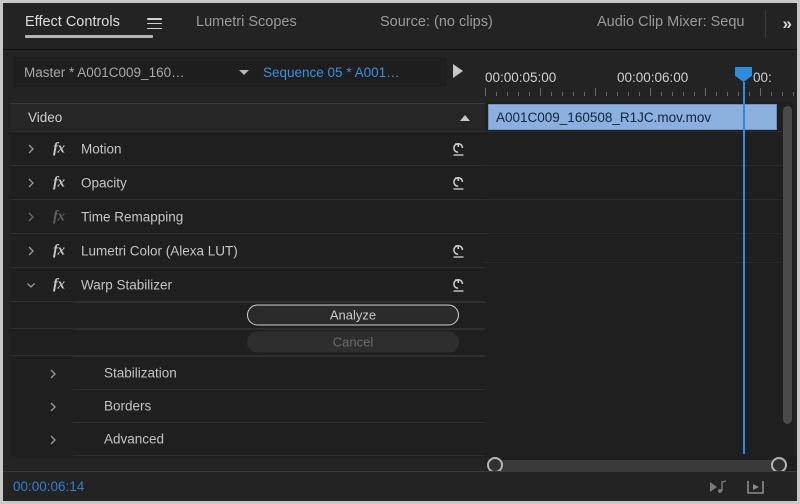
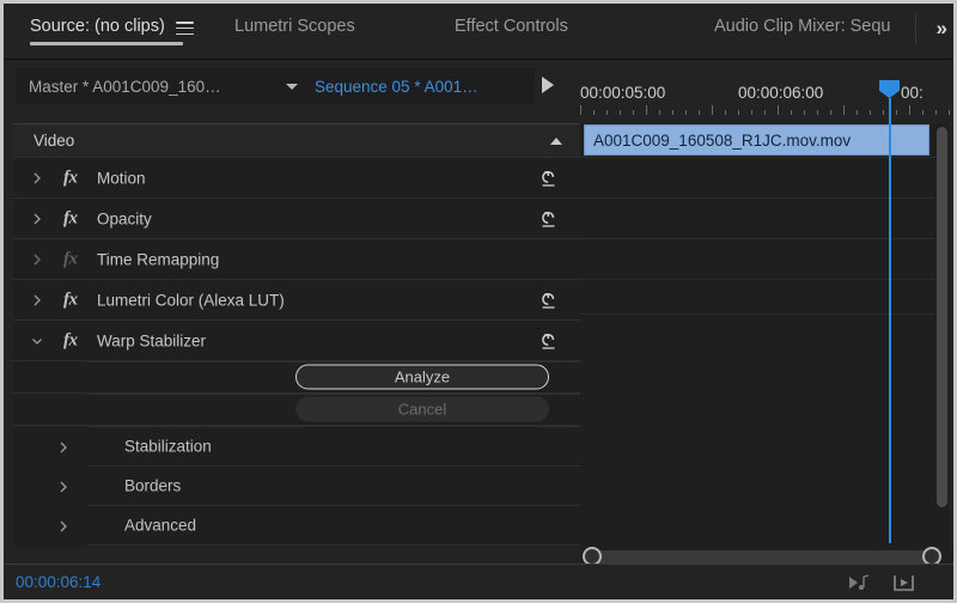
- Effect Controls
+ Source: (no clips)
  Lumetri Scopes
- Source: (no clips)
+ Effect Controls
  Audio Clip Mixer: Sequ
  »
  Master * A001C009_160…
  Sequence 05 * A001…
  00:00:05:00
  00:00:06:00
  00:
  Video
  fx
  Motion
  fx
  Opacity
  fx
  Time Remapping
  fx
  Lumetri Color (Alexa LUT)
  fx
  Warp Stabilizer
  Analyze
  Cancel
  Stabilization
  Borders
  Advanced
  A001C009_160508_R1JC.mov.mov
  00:00:06:14
